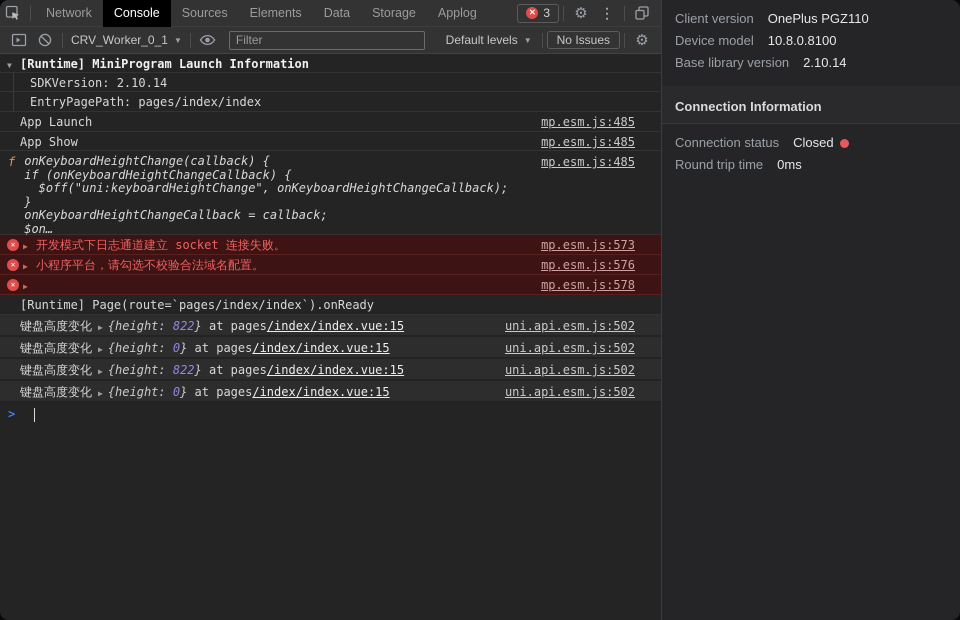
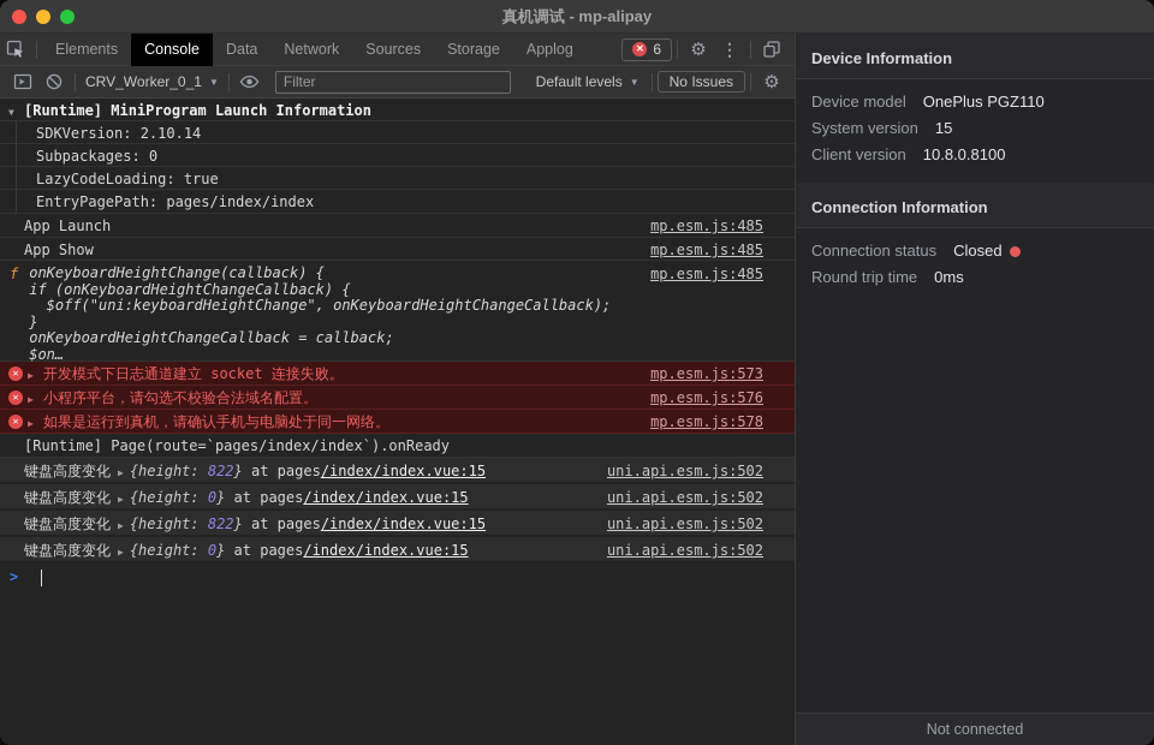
+ 真机调试 - mp-alipay
- Network
+ Elements
  Console
- Sources
+ Data
- Elements
+ Network
- Data
+ Sources
  Storage
  Applog
  ✕
- 3
+ 6
  ⚙
  ⋮
  CRV_Worker_0_1
  ▼
  Filter
  Default levels
  ▼
  No Issues
  ⚙
  ▼
  [Runtime] MiniProgram Launch Information
  SDKVersion: 2.10.14
+ Subpackages: 0
+ LazyCodeLoading: true
  EntryPagePath: pages/index/index
  App Launch
  mp.esm.js:485
  App Show
  mp.esm.js:485
  f
  onKeyboardHeightChange(callback) {
  if (onKeyboardHeightChangeCallback) {
  $off("uni:keyboardHeightChange", onKeyboardHeightChangeCallback);
  }
  onKeyboardHeightChangeCallback = callback;
  $on…
  mp.esm.js:485
  ✕
  ▶
  开发模式下日志通道建立 socket 连接失败。
  mp.esm.js:573
  ✕
  ▶
  小程序平台，请勾选不校验合法域名配置。
  mp.esm.js:576
  ✕
  ▶
+ 如果是运行到真机，请确认手机与电脑处于同一网络。
  mp.esm.js:578
  [Runtime] Page(route=`pages/index/index`).onReady
  键盘高度变化
  ▶
  {height:
  822
  }
  at pages
  /index/index.vue:15
  uni.api.esm.js:502
  键盘高度变化
  ▶
  {height:
  0
  }
  at pages
  /index/index.vue:15
  uni.api.esm.js:502
  键盘高度变化
  ▶
  {height:
  822
  }
  at pages
  /index/index.vue:15
  uni.api.esm.js:502
  键盘高度变化
  ▶
  {height:
  0
  }
  at pages
  /index/index.vue:15
  uni.api.esm.js:502
  >
+ Device Information
- Client version OnePlus PGZ110
+ Device model OnePlus PGZ110
+ System version 15
- Device model 10.8.0.8100
+ Client version 10.8.0.8100
- Base library version 2.10.14
  Connection Information
  Connection status Closed
  Round trip time 0ms
+ Not connected
